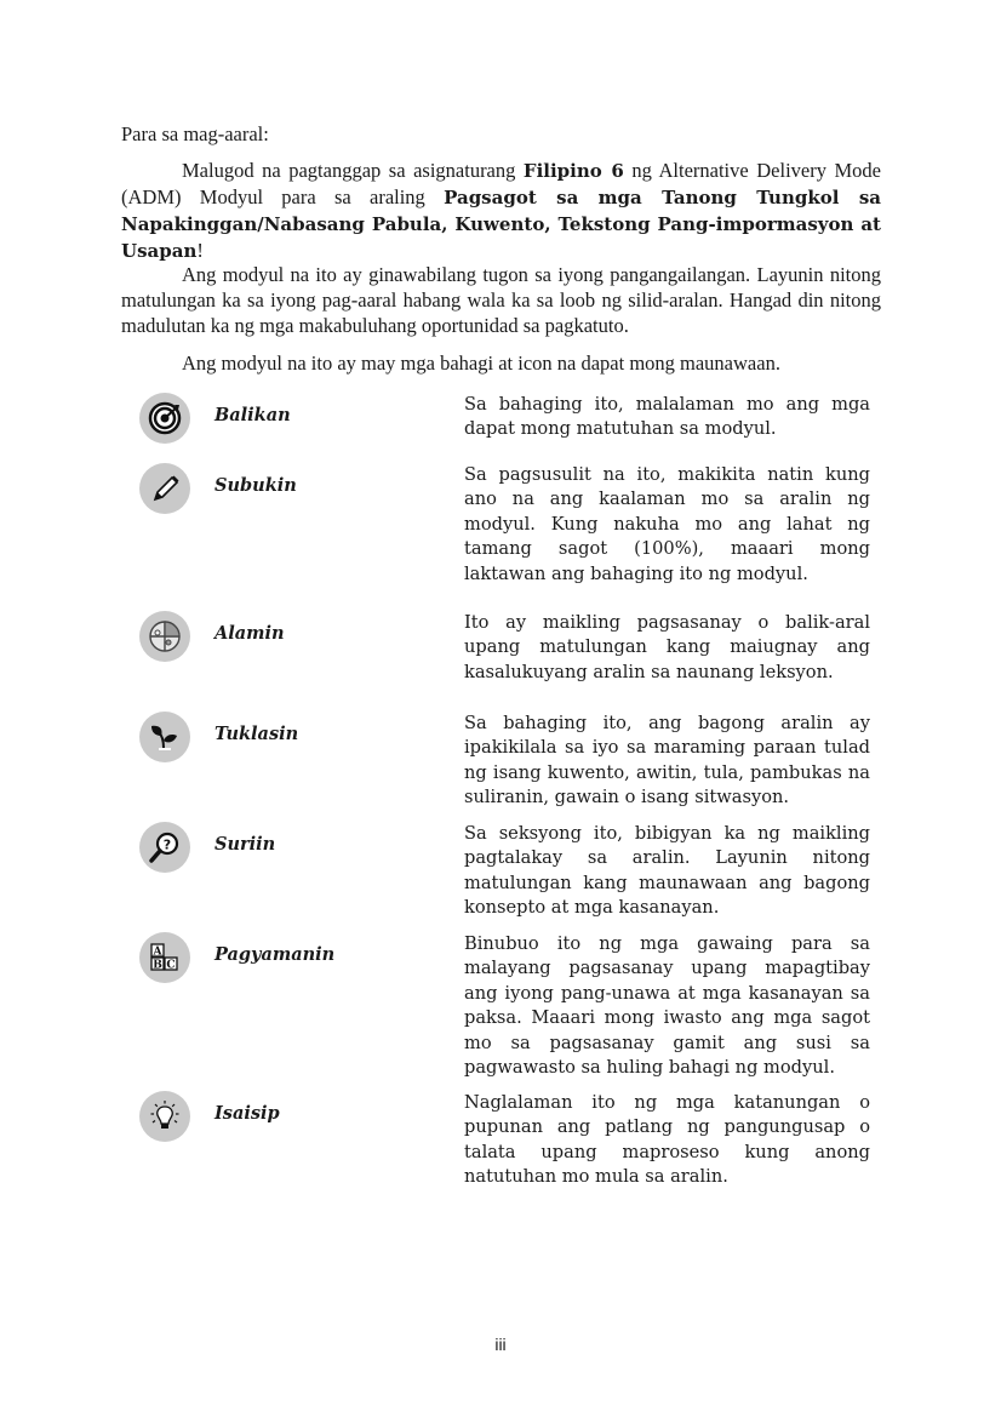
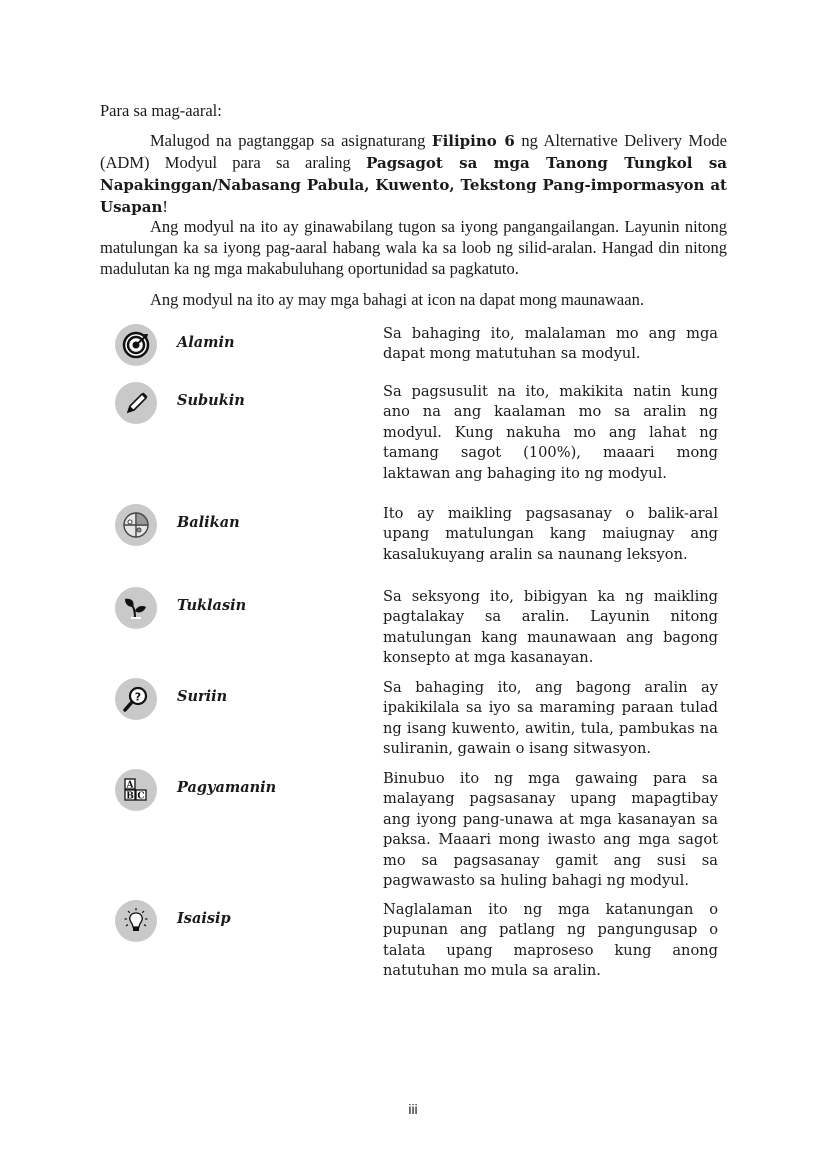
  Para sa mag-aaral:
  Malugod na pagtanggap sa asignaturang Filipino 6 ng Alternative Delivery Mode (ADM) Modyul para sa araling Pagsagot sa mga Tanong Tungkol sa Napakinggan/Nabasang Pabula, Kuwento, Tekstong Pang-impormasyon at Usapan!
  Ang modyul na ito ay ginawabilang tugon sa iyong pangangailangan. Layunin nitong matulungan ka sa iyong pag-aaral habang wala ka sa loob ng silid-aralan. Hangad din nitong madulutan ka ng mga makabuluhang oportunidad sa pagkatuto.
  Ang modyul na ito ay may mga bahagi at icon na dapat mong maunawaan.
- Balikan
+ Alamin
  Sa bahaging ito, malalaman mo ang mga dapat mong matutuhan sa modyul.
  Subukin
  Sa pagsusulit na ito, makikita natin kung ano na ang kaalaman mo sa aralin ng modyul. Kung nakuha mo ang lahat ng tamang sagot (100%), maaari mong laktawan ang bahaging ito ng modyul.
- Alamin
+ Balikan
  Ito ay maikling pagsasanay o balik-aral upang matulungan kang maiugnay ang kasalukuyang aralin sa naunang leksyon.
  Tuklasin
- Sa bahaging ito, ang bagong aralin ay ipakikilala sa iyo sa maraming paraan tulad ng isang kuwento, awitin, tula, pambukas na suliranin, gawain o isang sitwasyon.
+ Sa seksyong ito, bibigyan ka ng maikling pagtalakay sa aralin. Layunin nitong matulungan kang maunawaan ang bagong konsepto at mga kasanayan.
  ?
  Suriin
- Sa seksyong ito, bibigyan ka ng maikling pagtalakay sa aralin. Layunin nitong matulungan kang maunawaan ang bagong konsepto at mga kasanayan.
+ Sa bahaging ito, ang bagong aralin ay ipakikilala sa iyo sa maraming paraan tulad ng isang kuwento, awitin, tula, pambukas na suliranin, gawain o isang sitwasyon.
  A
  B
  C
  Pagyamanin
  Binubuo ito ng mga gawaing para sa malayang pagsasanay upang mapagtibay ang iyong pang-unawa at mga kasanayan sa paksa. Maaari mong iwasto ang mga sagot mo sa pagsasanay gamit ang susi sa pagwawasto sa huling bahagi ng modyul.
  Isaisip
  Naglalaman ito ng mga katanungan o pupunan ang patlang ng pangungusap o talata upang maproseso kung anong natutuhan mo mula sa aralin.
  iii
